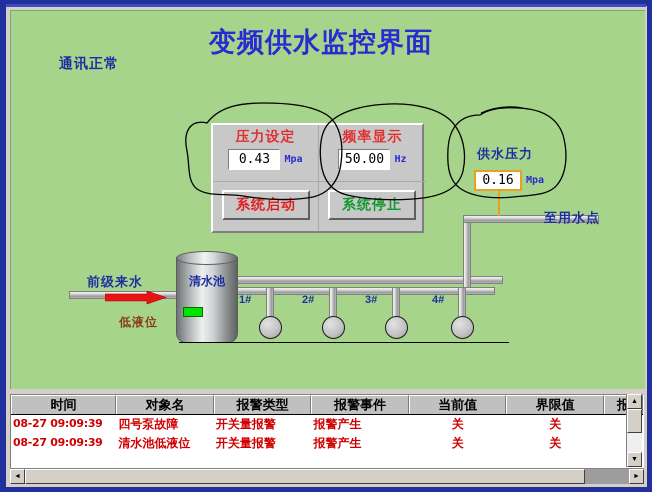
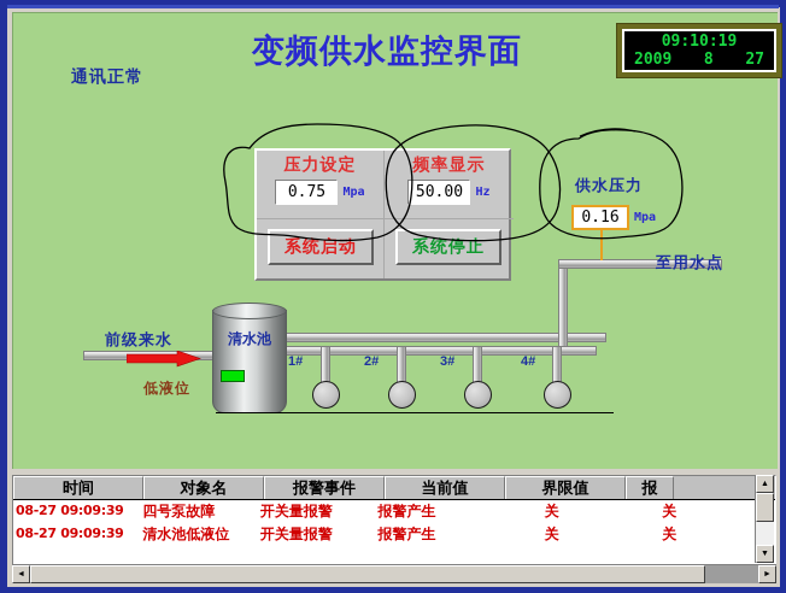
  变频供水监控界面
  通讯正常
+ 09:10:19
+ 2009
+ 8
+ 27
  清水池
  低液位
  前级来水
  1#
  2#
  3#
  4#
  压力设定
- 0.43
+ 0.75
  Mpa
  频率显示
  50.00
  Hz
  系统启动
  系统停止
  供水压力
  0.16
  Mpa
  至用水点
  时间
  对象名
- 报警类型
  报警事件
  当前值
  界限值
  报
  08-27 09:09:39
  四号泵故障
  开关量报警
  报警产生
  关
  关
  08-27 09:09:39
  清水池低液位
  开关量报警
  报警产生
  关
  关
